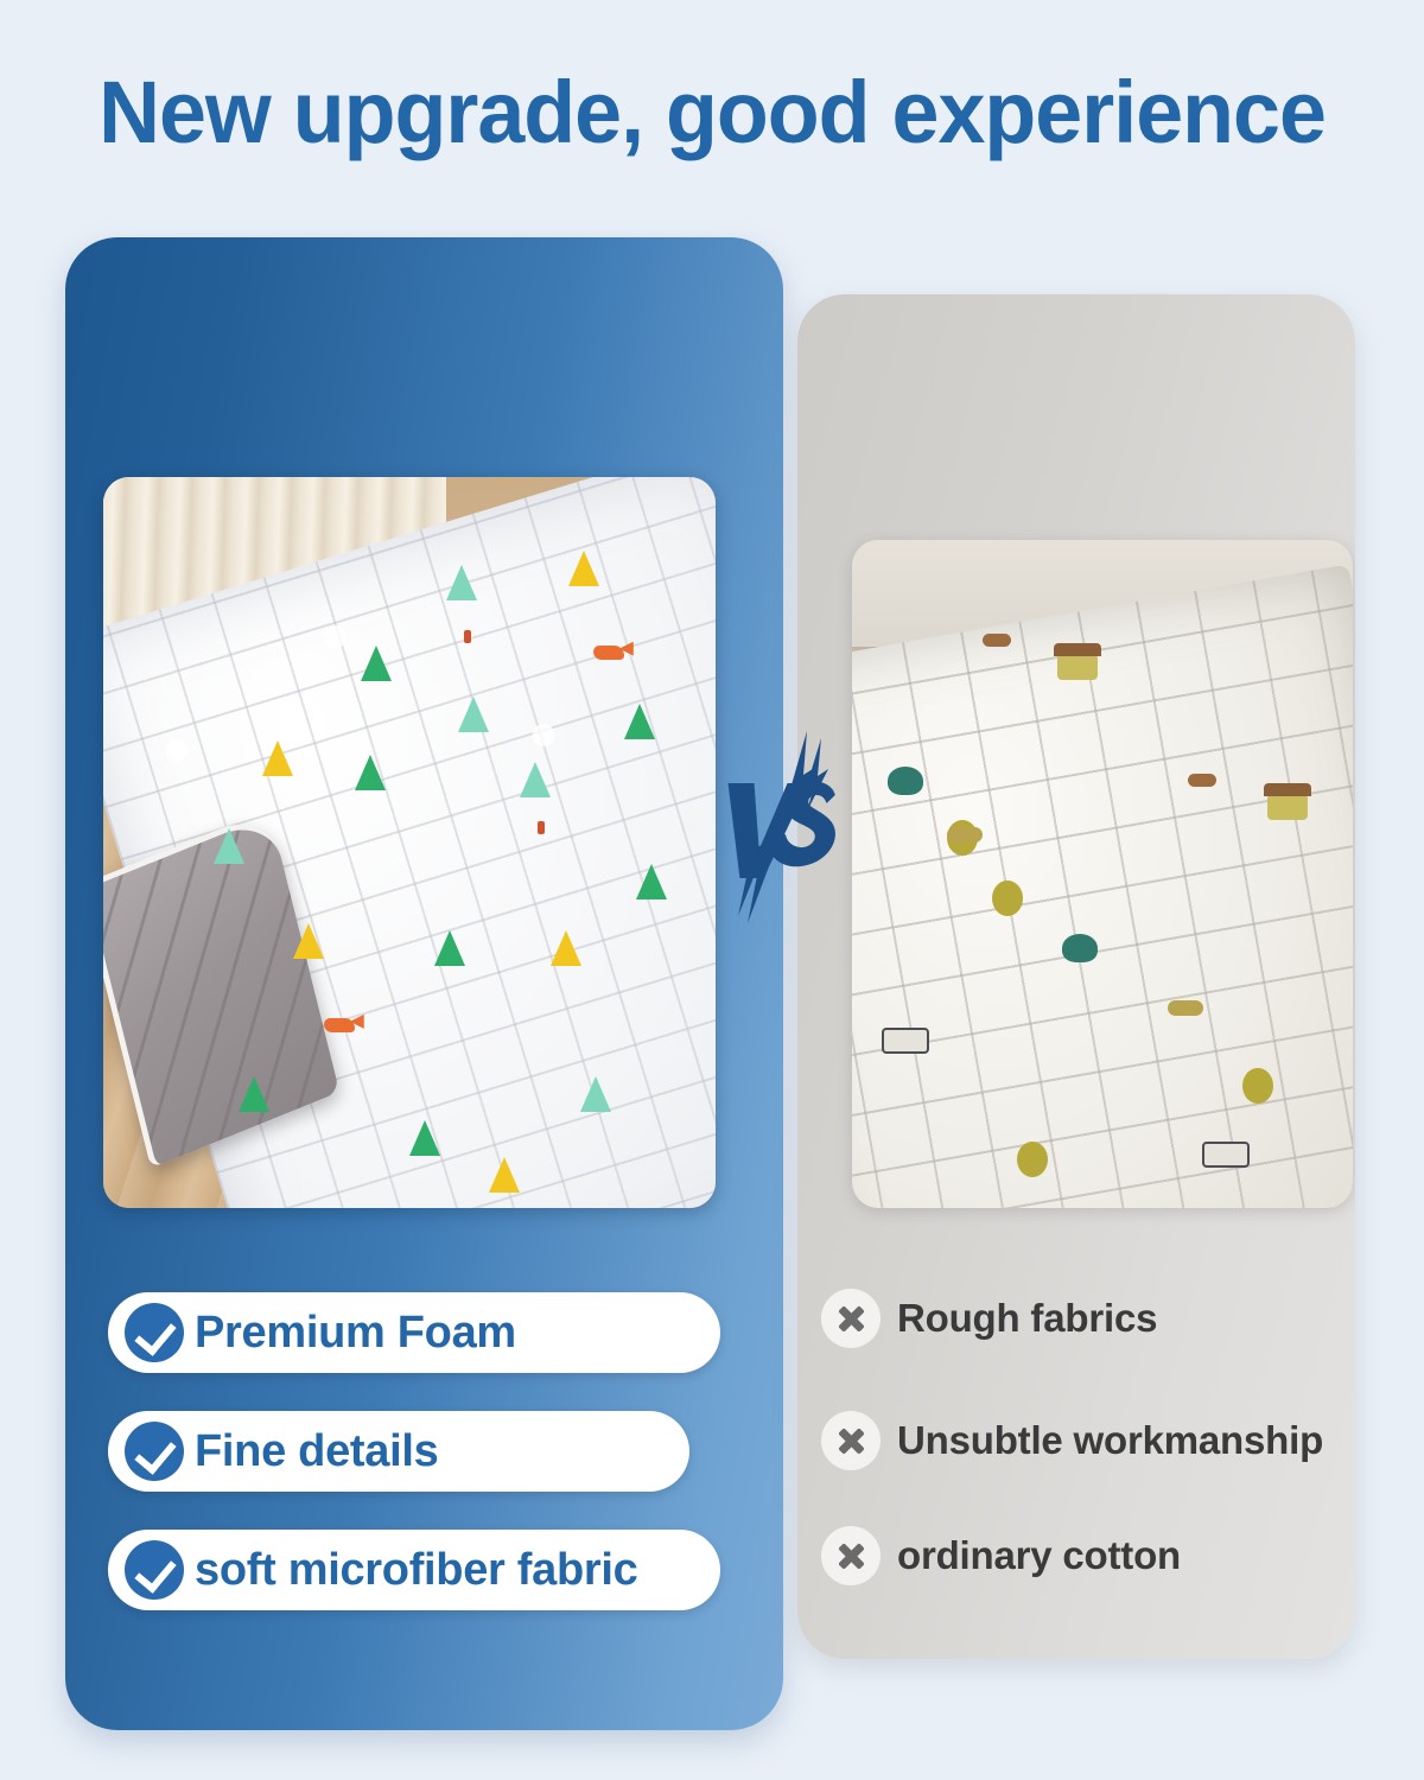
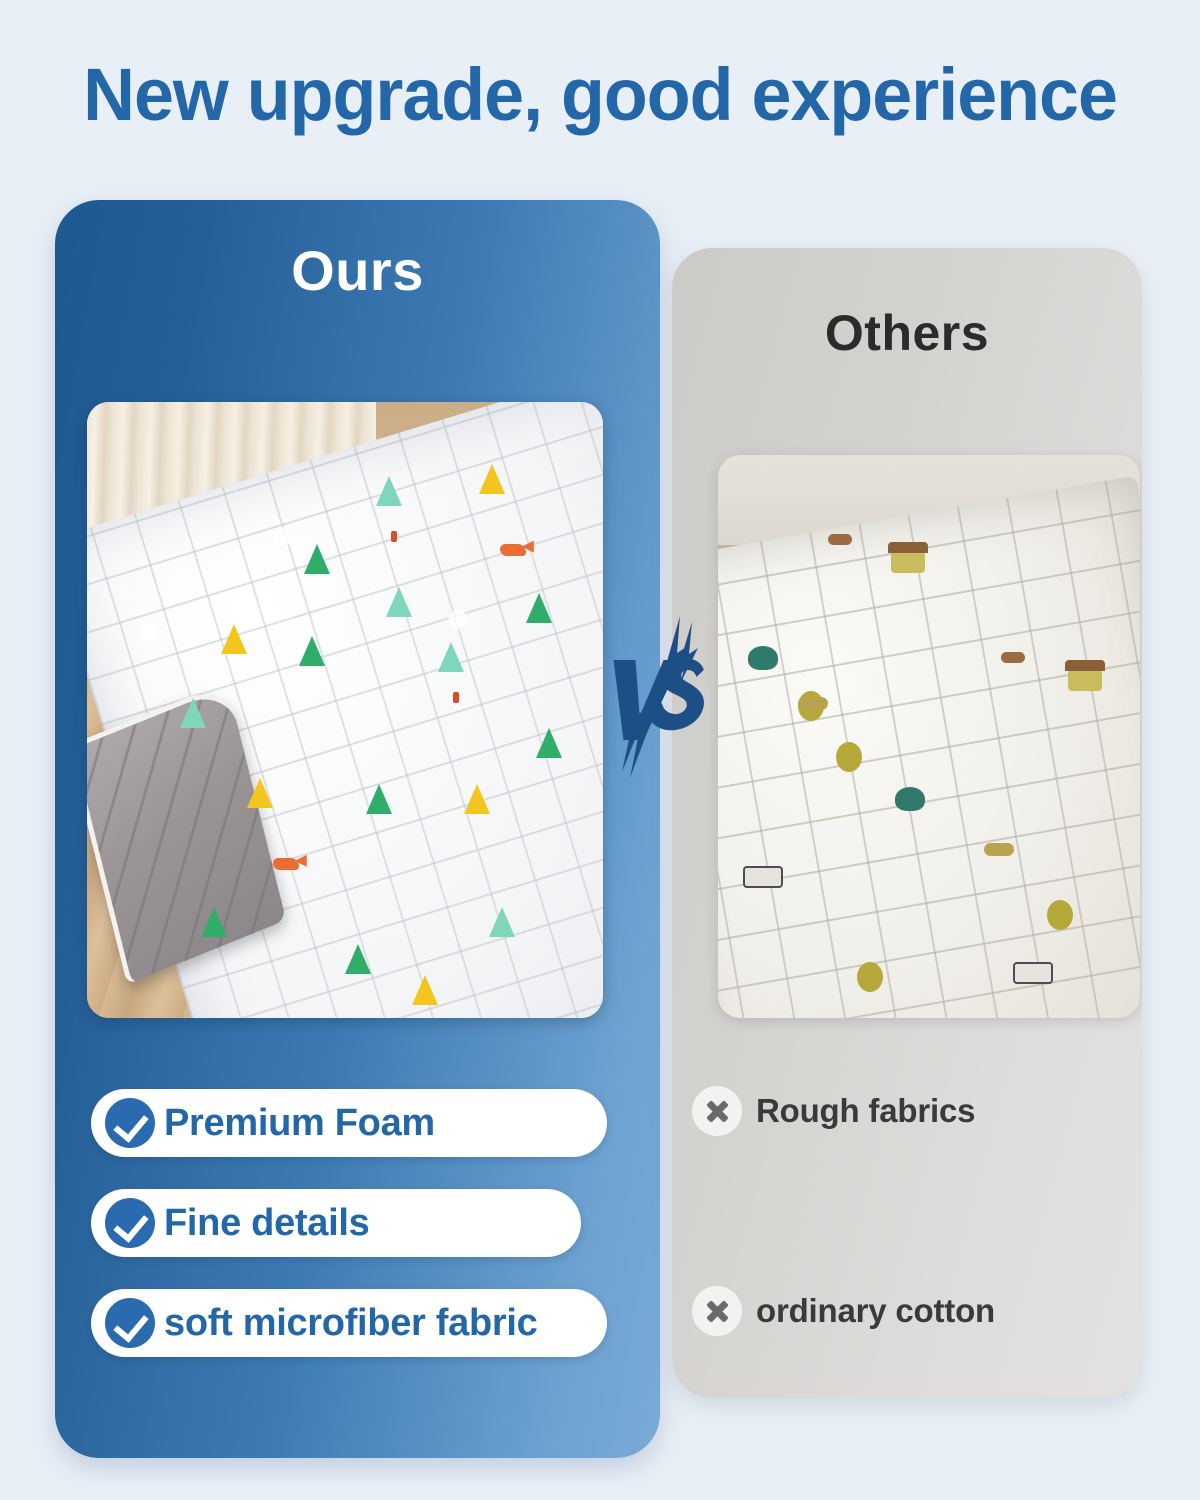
  New upgrade, good experience
+ Ours
  Premium Foam
  Fine details
  soft microfiber fabric
+ Others
  Rough fabrics
- Unsubtle workmanship
  ordinary cotton
